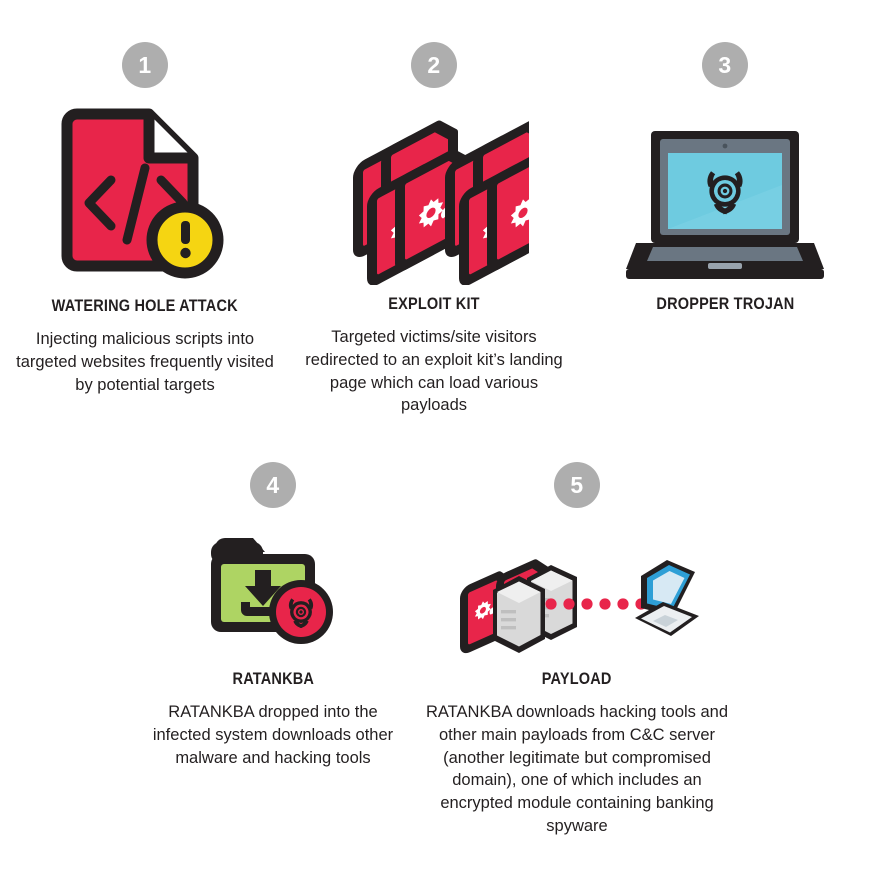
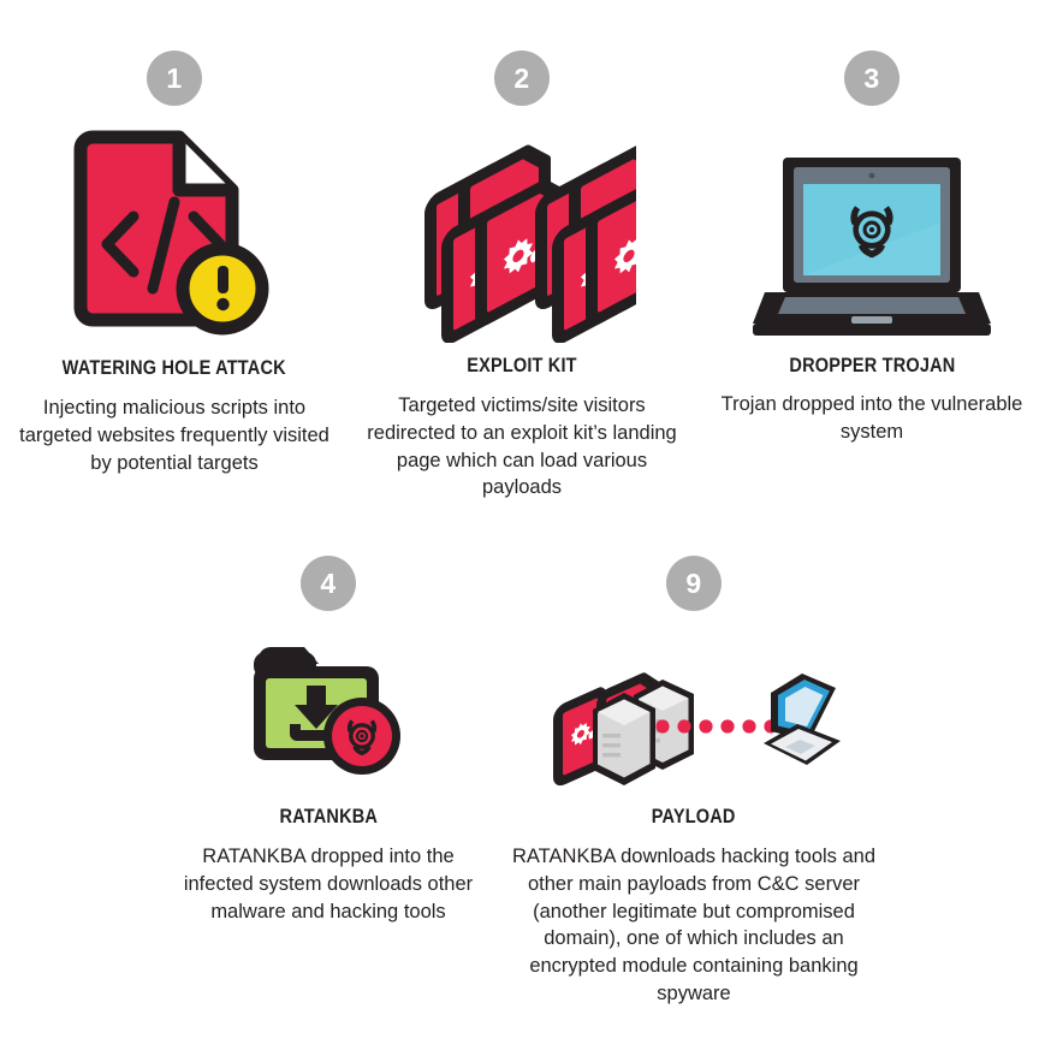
  1
  WATERING HOLE ATTACK
  Injecting malicious scripts into targeted websites frequently visited by potential targets
  2
  EXPLOIT KIT
  Targeted victims/site visitors redirected to an exploit kit’s landing page which can load various payloads
  3
  DROPPER TROJAN
+ Trojan dropped into the vulnerable system
  4
  RATANKBA
  RATANKBA dropped into the infected system downloads other malware and hacking tools
- 5
+ 9
  PAYLOAD
  RATANKBA downloads hacking tools and other main payloads from C&C server (another legitimate but compromised domain), one of which includes an encrypted module containing banking spyware
